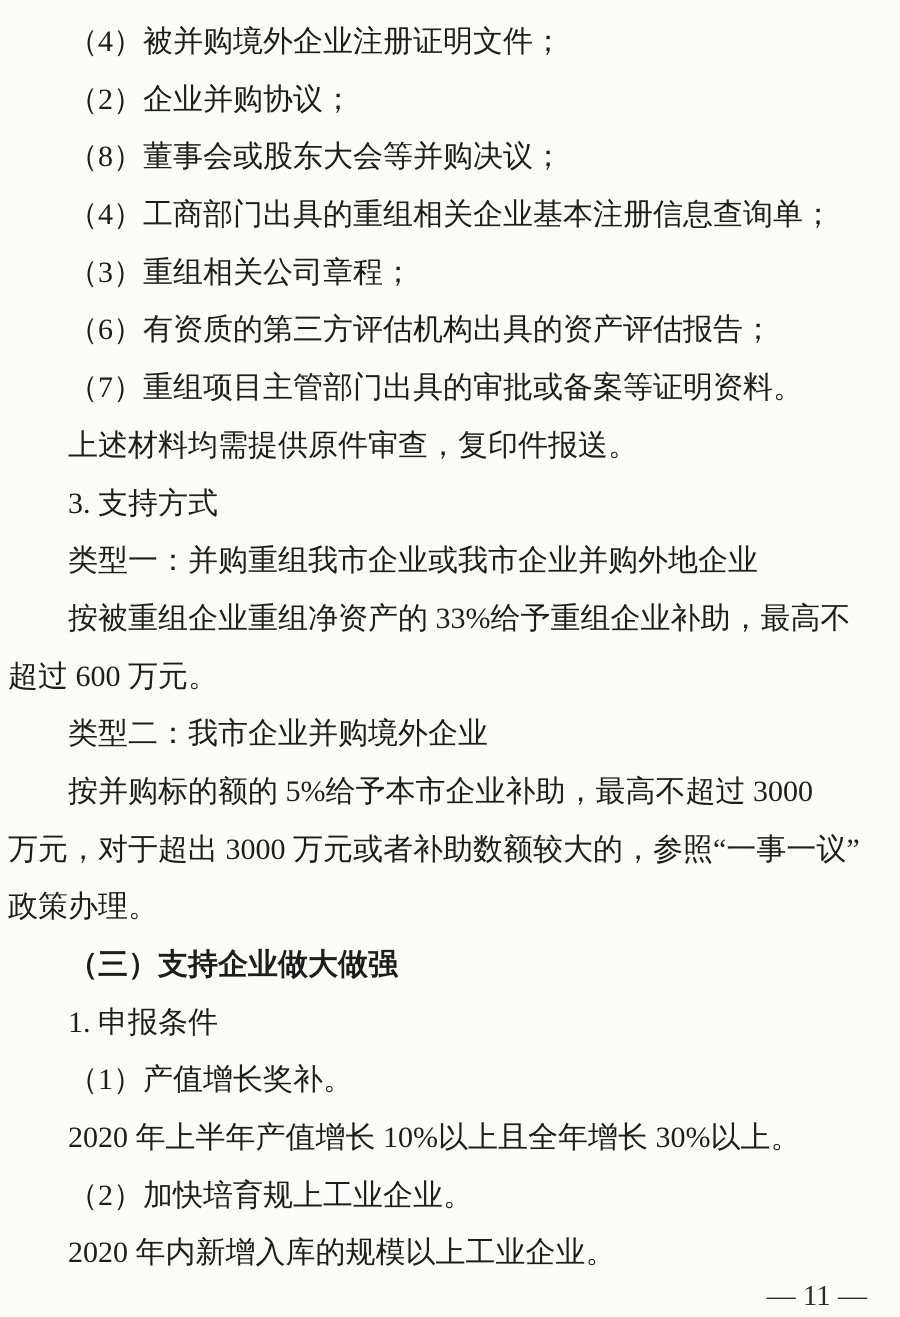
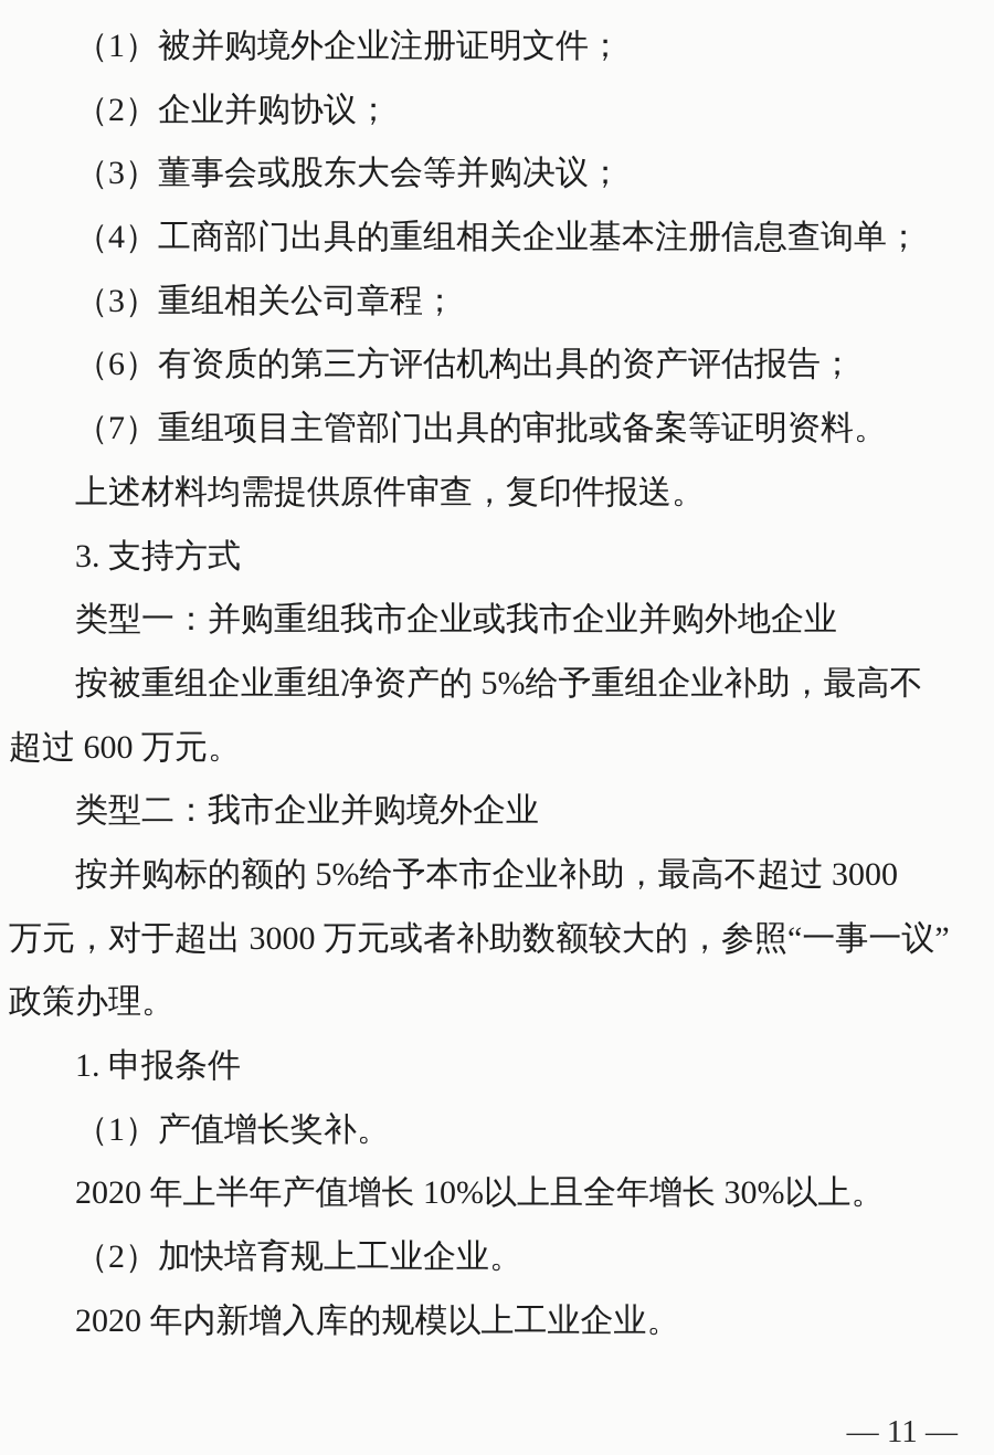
- （4）被并购境外企业注册证明文件；
+ （1）被并购境外企业注册证明文件；
  （2）企业并购协议；
- （8）董事会或股东大会等并购决议；
+ （3）董事会或股东大会等并购决议；
  （4）工商部门出具的重组相关企业基本注册信息查询单；
  （3）重组相关公司章程；
  （6）有资质的第三方评估机构出具的资产评估报告；
  （7）重组项目主管部门出具的审批或备案等证明资料。
  上述材料均需提供原件审查，复印件报送。
  3. 支持方式
  类型一：并购重组我市企业或我市企业并购外地企业
- 按被重组企业重组净资产的 33%给予重组企业补助，最高不
+ 按被重组企业重组净资产的 5%给予重组企业补助，最高不
  超过 600 万元。
  类型二：我市企业并购境外企业
  按并购标的额的 5%给予本市企业补助，最高不超过 3000
  万元，对于超出 3000 万元或者补助数额较大的，参照“一事一议”
  政策办理。
- （三）支持企业做大做强
  1. 申报条件
  （1）产值增长奖补。
  2020 年上半年产值增长 10%以上且全年增长 30%以上。
  （2）加快培育规上工业企业。
  2020 年内新增入库的规模以上工业企业。
  — 11 —
